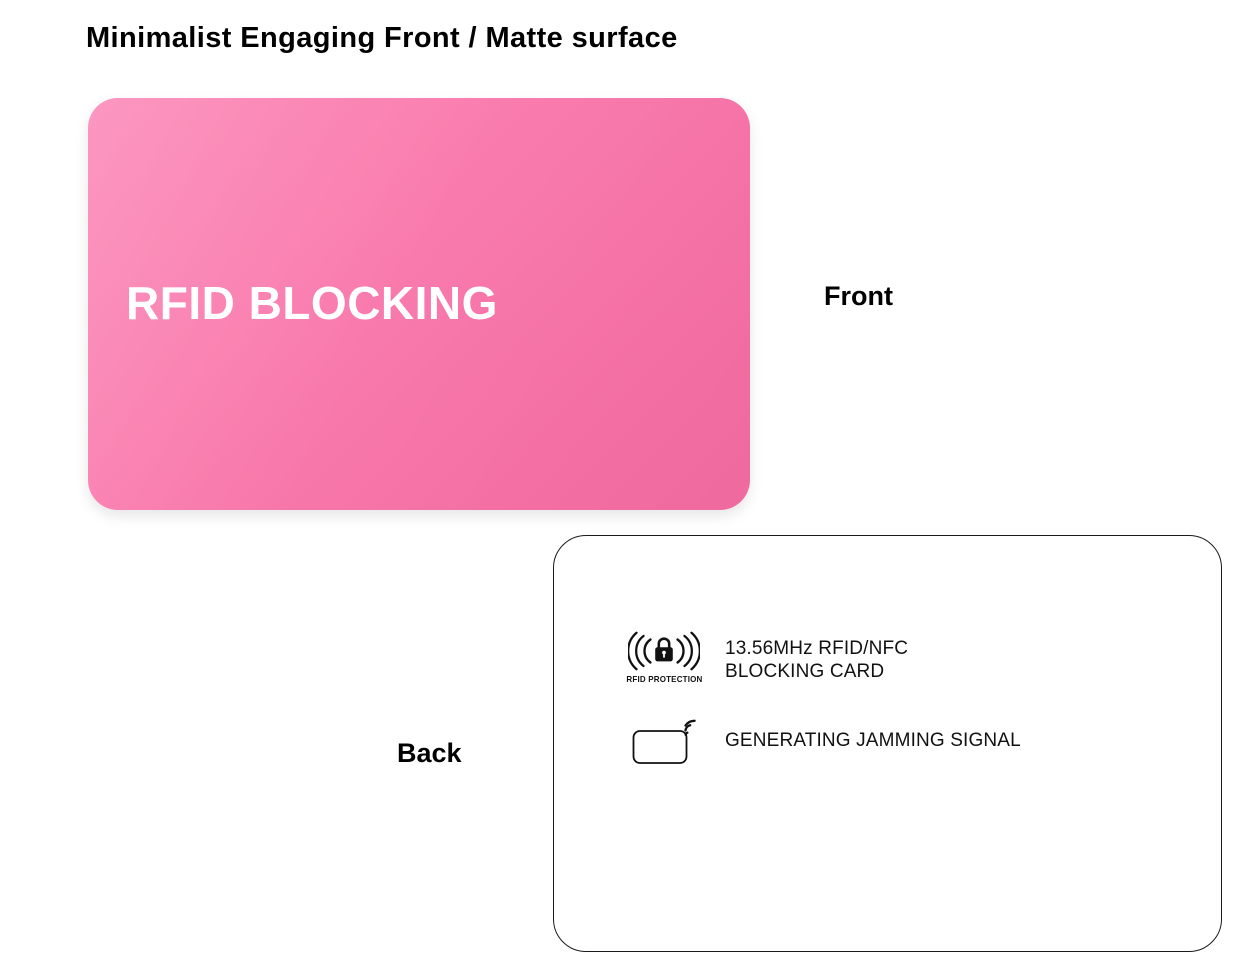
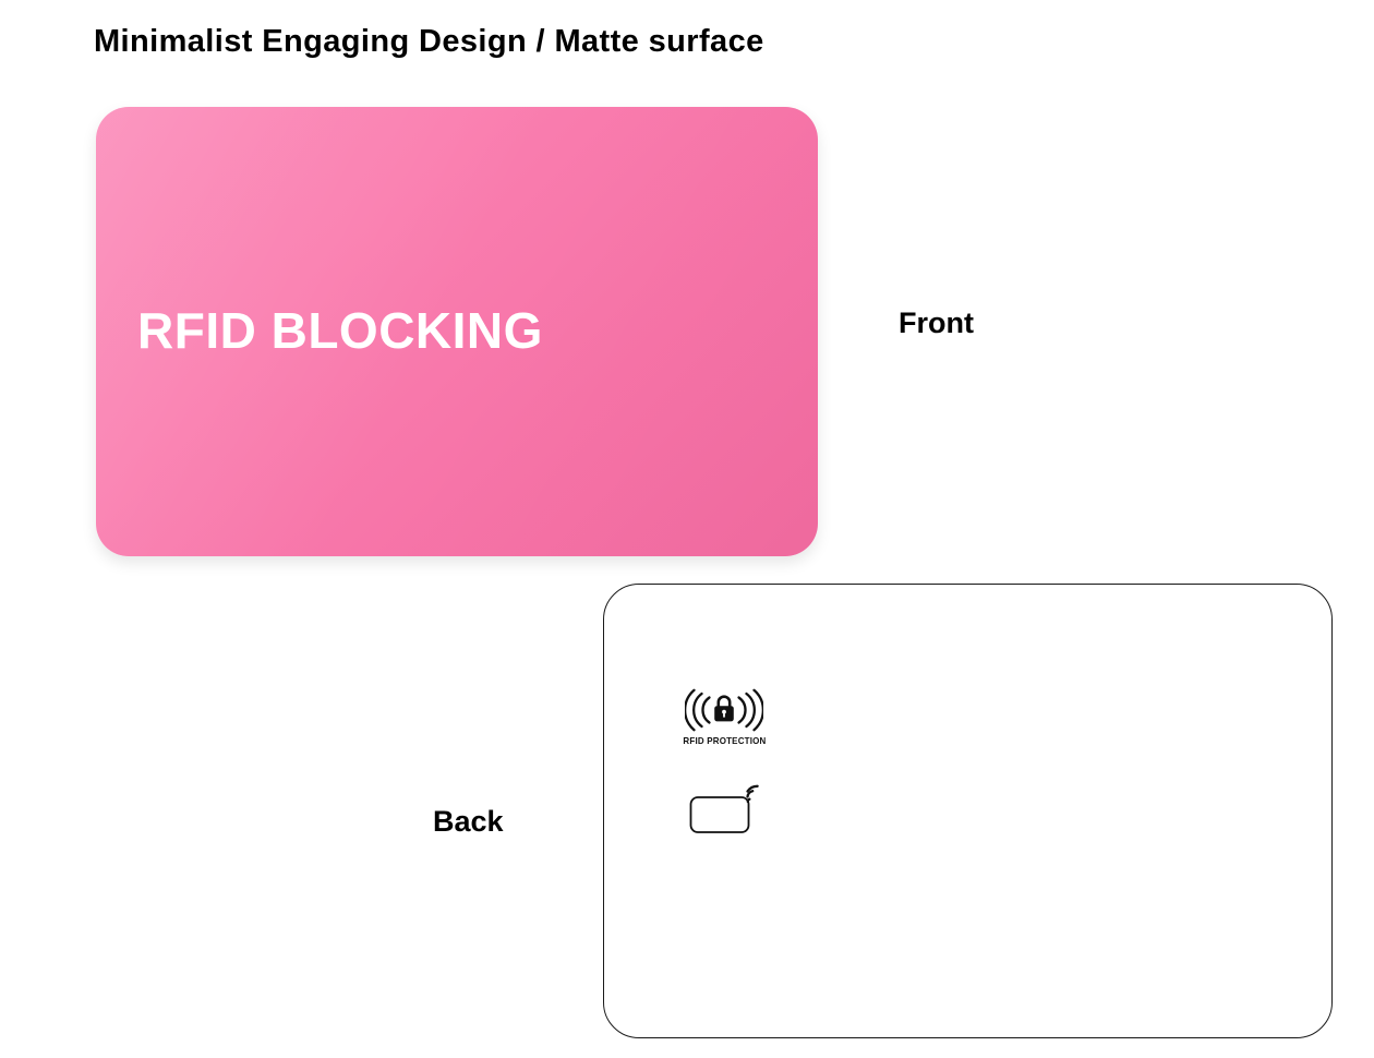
- Minimalist Engaging Front / Matte surface
+ Minimalist Engaging Design / Matte surface
  RFID BLOCKING
  Front
  Back
  RFID PROTECTION
- 13.56MHz RFID/NFC
- BLOCKING CARD
- GENERATING JAMMING SIGNAL
